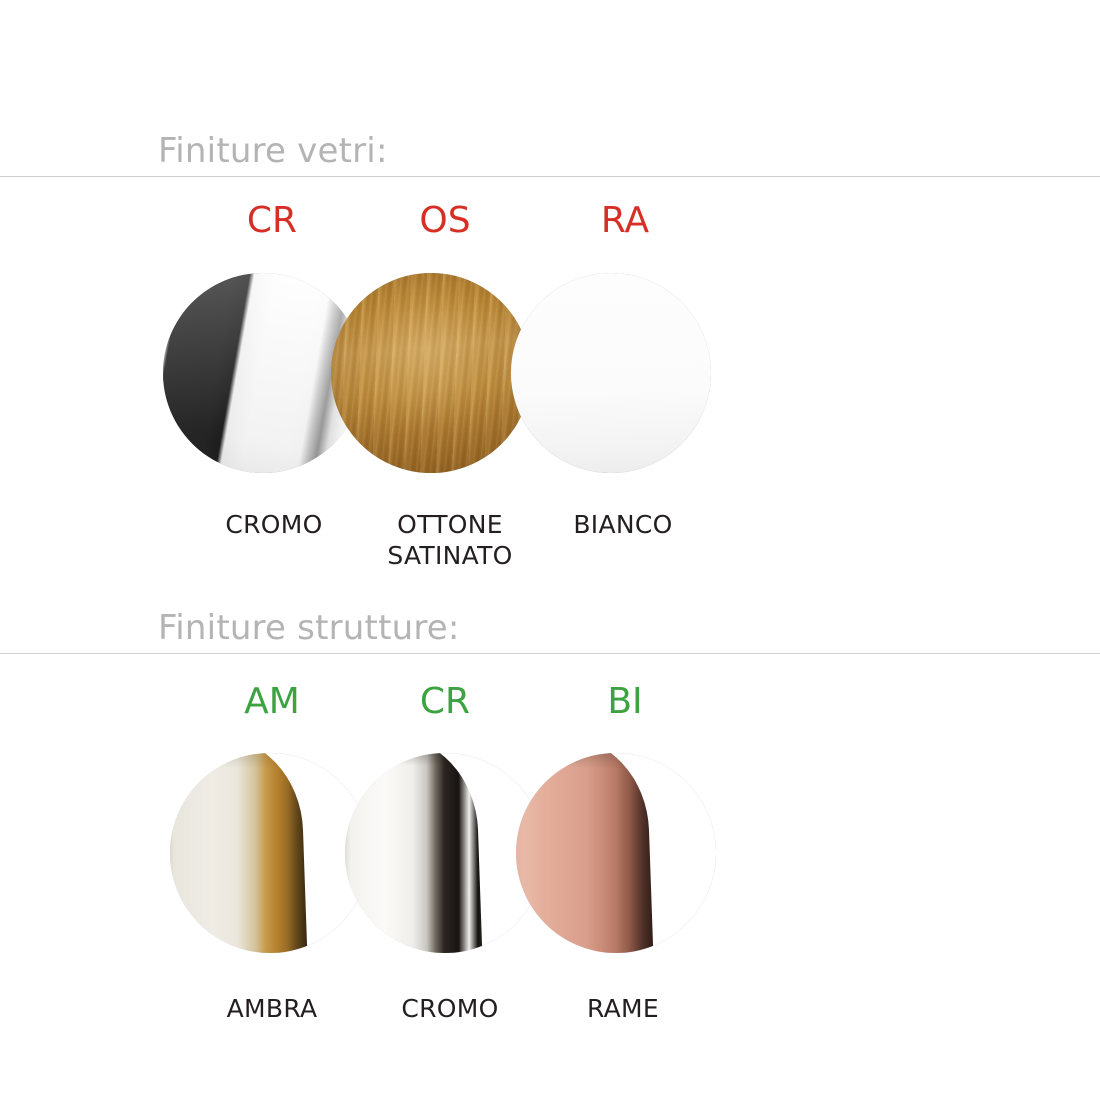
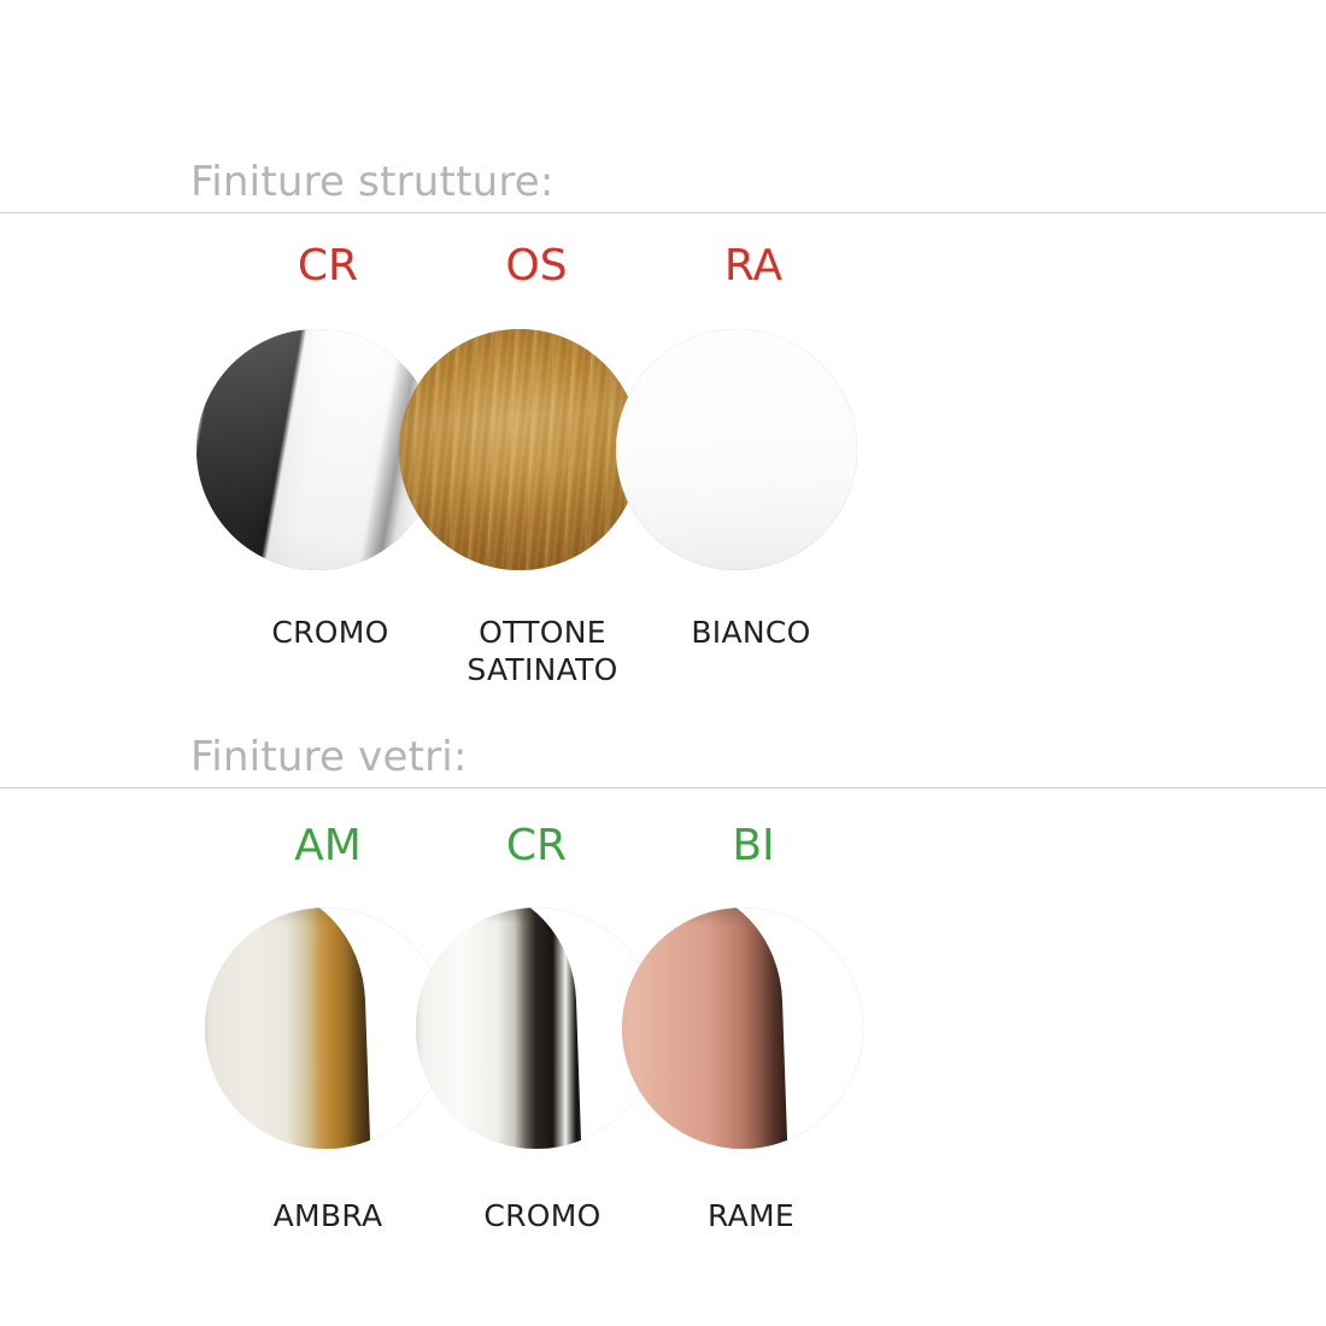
- Finiture vetri:
+ Finiture strutture:
  CR
  OS
  RA
  CROMO
  OTTONE
  SATINATO
  BIANCO
- Finiture strutture:
+ Finiture vetri:
  AM
  CR
  BI
  AMBRA
  CROMO
  RAME
